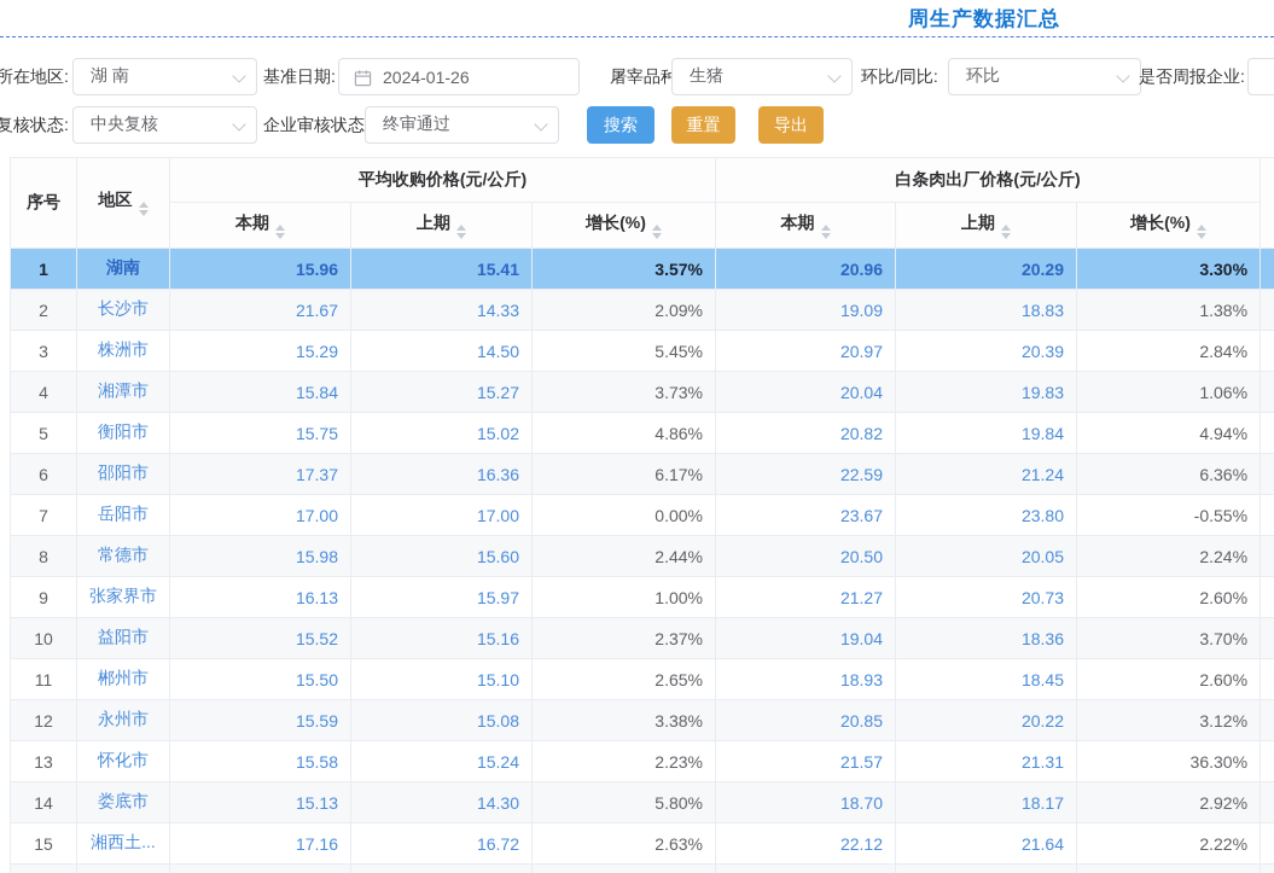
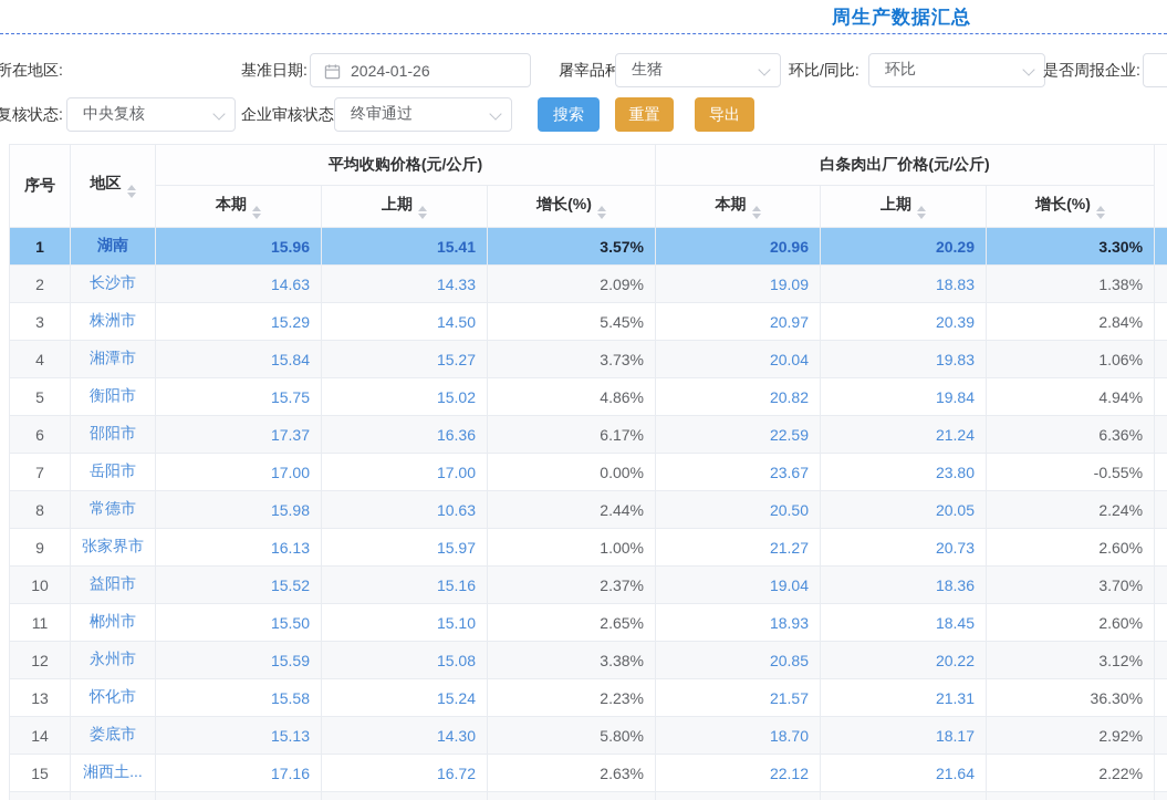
  周生产数据汇总
  所在地区:
- 湖 南
  基准日期:
  2024-01-26
  屠宰品种
  生猪
  环比/同比:
  环比
  是否周报企业:
  复核状态:
  中央复核
  企业审核状态
  终审通过
  搜索
  重置
  导出
  序号	地区	平均收购价格(元/公斤)	白条肉出厂价格(元/公斤)
  本期	上期	增长(%)	本期	上期	增长(%)
  1	湖南	15.96	15.41	3.57%	20.96	20.29	3.30%
- 2	长沙市	21.67	14.33	2.09%	19.09	18.83	1.38%
+ 2	长沙市	14.63	14.33	2.09%	19.09	18.83	1.38%
  3	株洲市	15.29	14.50	5.45%	20.97	20.39	2.84%
  4	湘潭市	15.84	15.27	3.73%	20.04	19.83	1.06%
  5	衡阳市	15.75	15.02	4.86%	20.82	19.84	4.94%
  6	邵阳市	17.37	16.36	6.17%	22.59	21.24	6.36%
  7	岳阳市	17.00	17.00	0.00%	23.67	23.80	-0.55%
- 8	常德市	15.98	15.60	2.44%	20.50	20.05	2.24%
+ 8	常德市	15.98	10.63	2.44%	20.50	20.05	2.24%
  9	张家界市	16.13	15.97	1.00%	21.27	20.73	2.60%
  10	益阳市	15.52	15.16	2.37%	19.04	18.36	3.70%
  11	郴州市	15.50	15.10	2.65%	18.93	18.45	2.60%
  12	永州市	15.59	15.08	3.38%	20.85	20.22	3.12%
  13	怀化市	15.58	15.24	2.23%	21.57	21.31	36.30%
  14	娄底市	15.13	14.30	5.80%	18.70	18.17	2.92%
  15	湘西土...	17.16	16.72	2.63%	22.12	21.64	2.22%
